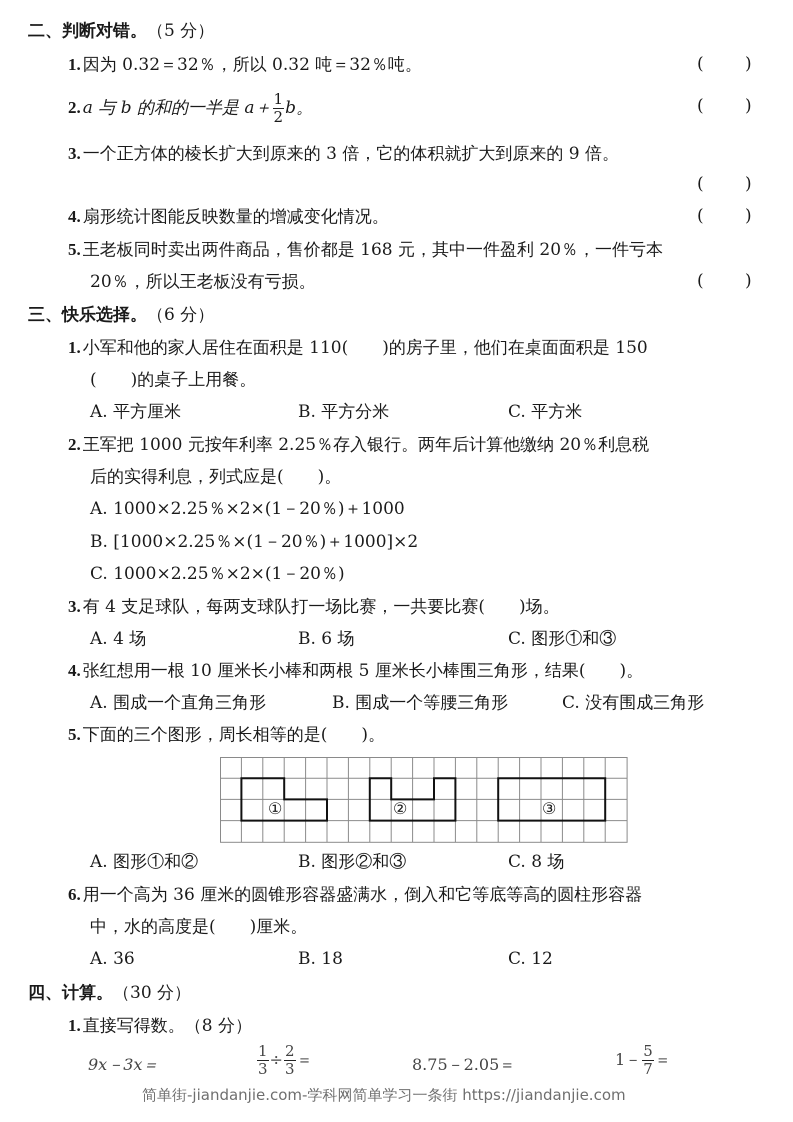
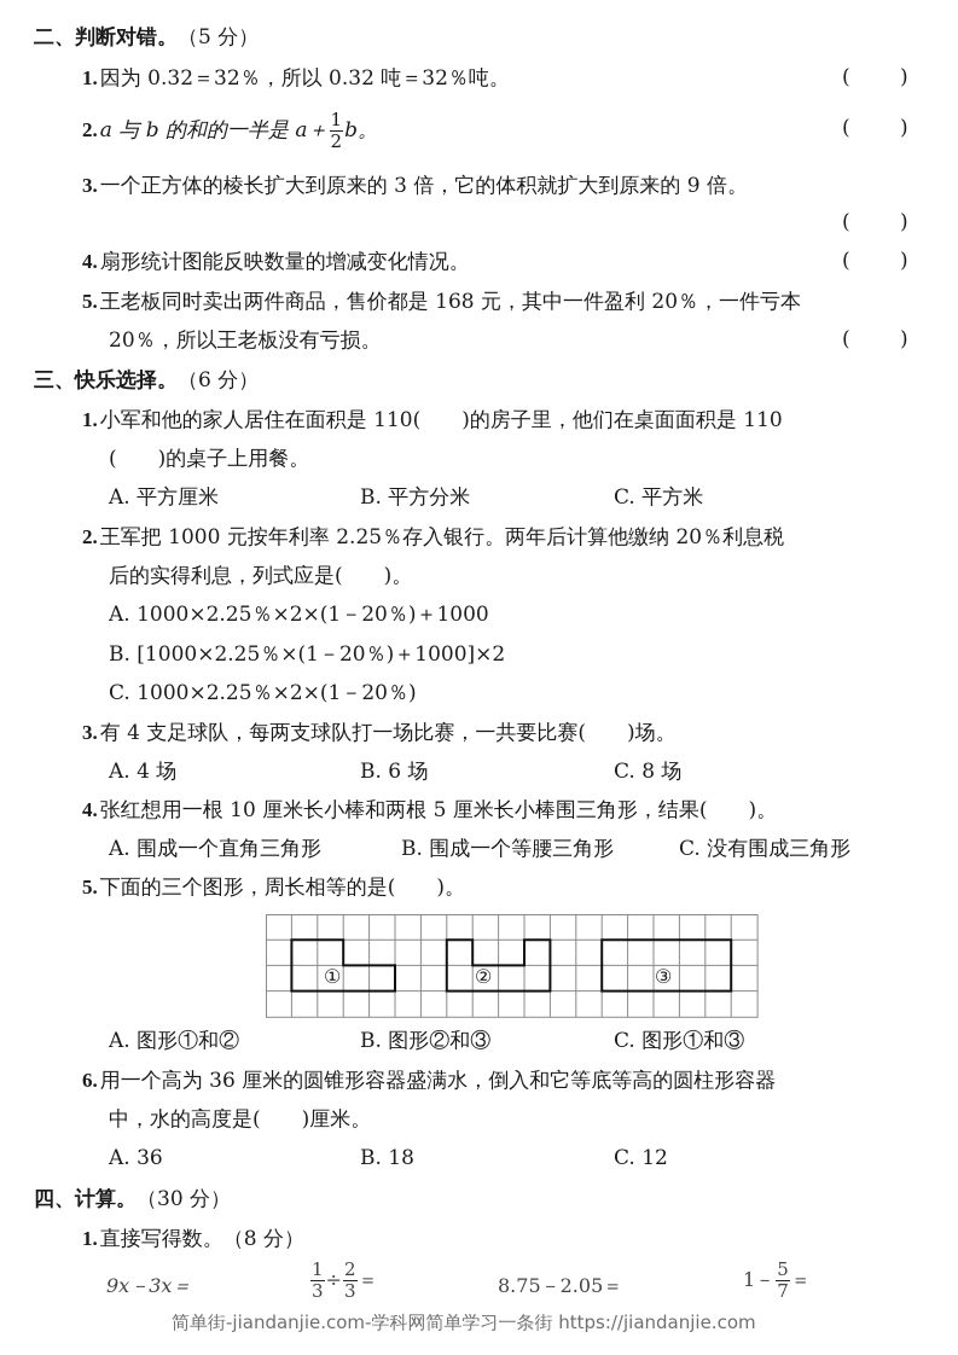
  二、判断对错。（5 分）
  1.因为 0.32＝32％，所以 0.32 吨＝32％吨。
  ( )
  2.a 与 b 的和的一半是 a＋
  1
  2
  b。
  ( )
  3.一个正方体的棱长扩大到原来的 3 倍，它的体积就扩大到原来的 9 倍。
  ( )
  4.扇形统计图能反映数量的增减变化情况。
  ( )
  5.王老板同时卖出两件商品，售价都是 168 元，其中一件盈利 20％，一件亏本
  20％，所以王老板没有亏损。
  ( )
  三、快乐选择。（6 分）
- 1.小军和他的家人居住在面积是 110( )的房子里，他们在桌面面积是 150
+ 1.小军和他的家人居住在面积是 110( )的房子里，他们在桌面面积是 110
  ( )的桌子上用餐。
  A. 平方厘米
  B. 平方分米
  C. 平方米
  2.王军把 1000 元按年利率 2.25％存入银行。两年后计算他缴纳 20％利息税
  后的实得利息，列式应是( )。
  A. 1000×2.25％×2×(1－20％)＋1000
  B. [1000×2.25％×(1－20％)＋1000]×2
  C. 1000×2.25％×2×(1－20％)
  3.有 4 支足球队，每两支球队打一场比赛，一共要比赛( )场。
  A. 4 场
  B. 6 场
- C. 图形①和③
+ C. 8 场
  4.张红想用一根 10 厘米长小棒和两根 5 厘米长小棒围三角形，结果( )。
  A. 围成一个直角三角形
  B. 围成一个等腰三角形
  C. 没有围成三角形
  5.下面的三个图形，周长相等的是( )。
  ①
  ②
  ③
  A. 图形①和②
  B. 图形②和③
- C. 8 场
+ C. 图形①和③
  6.用一个高为 36 厘米的圆锥形容器盛满水，倒入和它等底等高的圆柱形容器
  中，水的高度是( )厘米。
  A. 36
  B. 18
  C. 12
  四、计算。（30 分）
  1.直接写得数。（8 分）
  9x－3x＝
  1
  3
  ÷
  2
  3
  ＝
  8.75－2.05＝
  1－
  5
  7
  ＝
  简单街-jiandanjie.com-学科网简单学习一条街 https://jiandanjie.com
